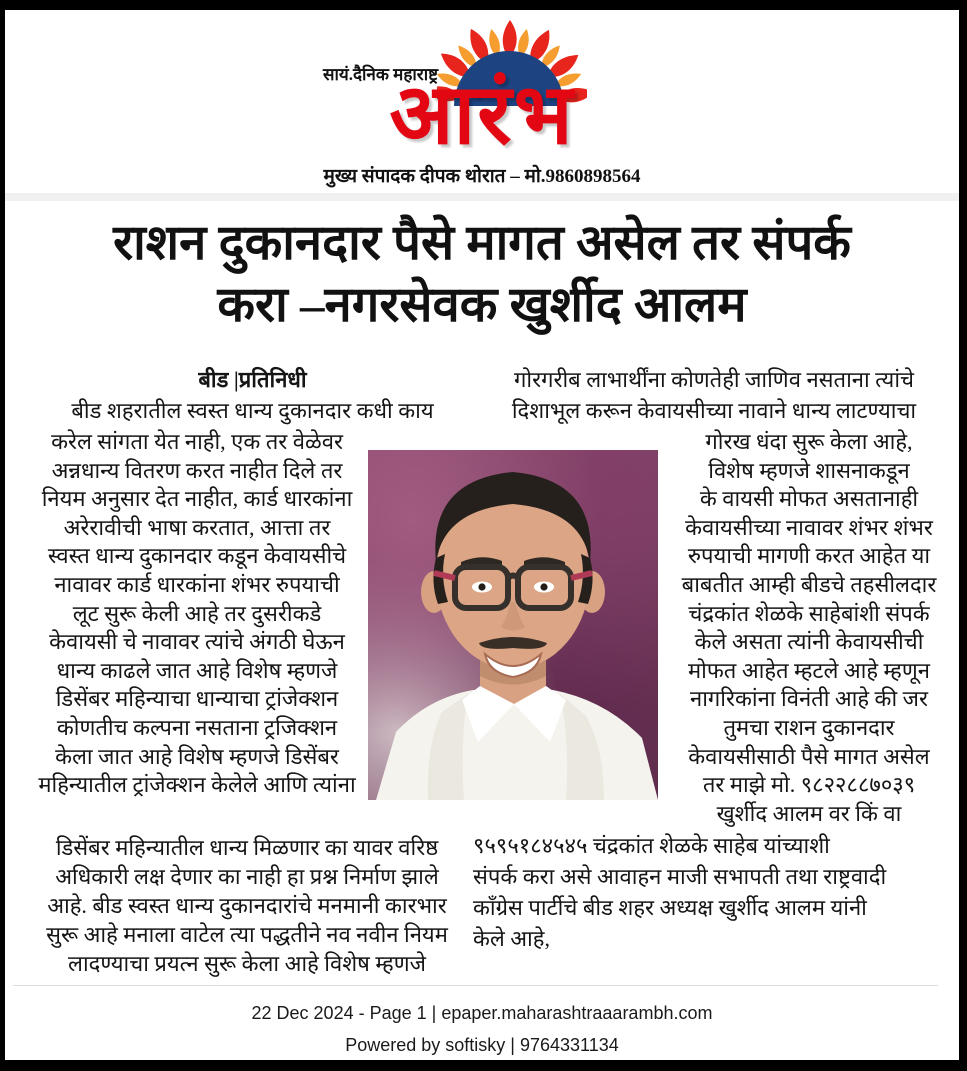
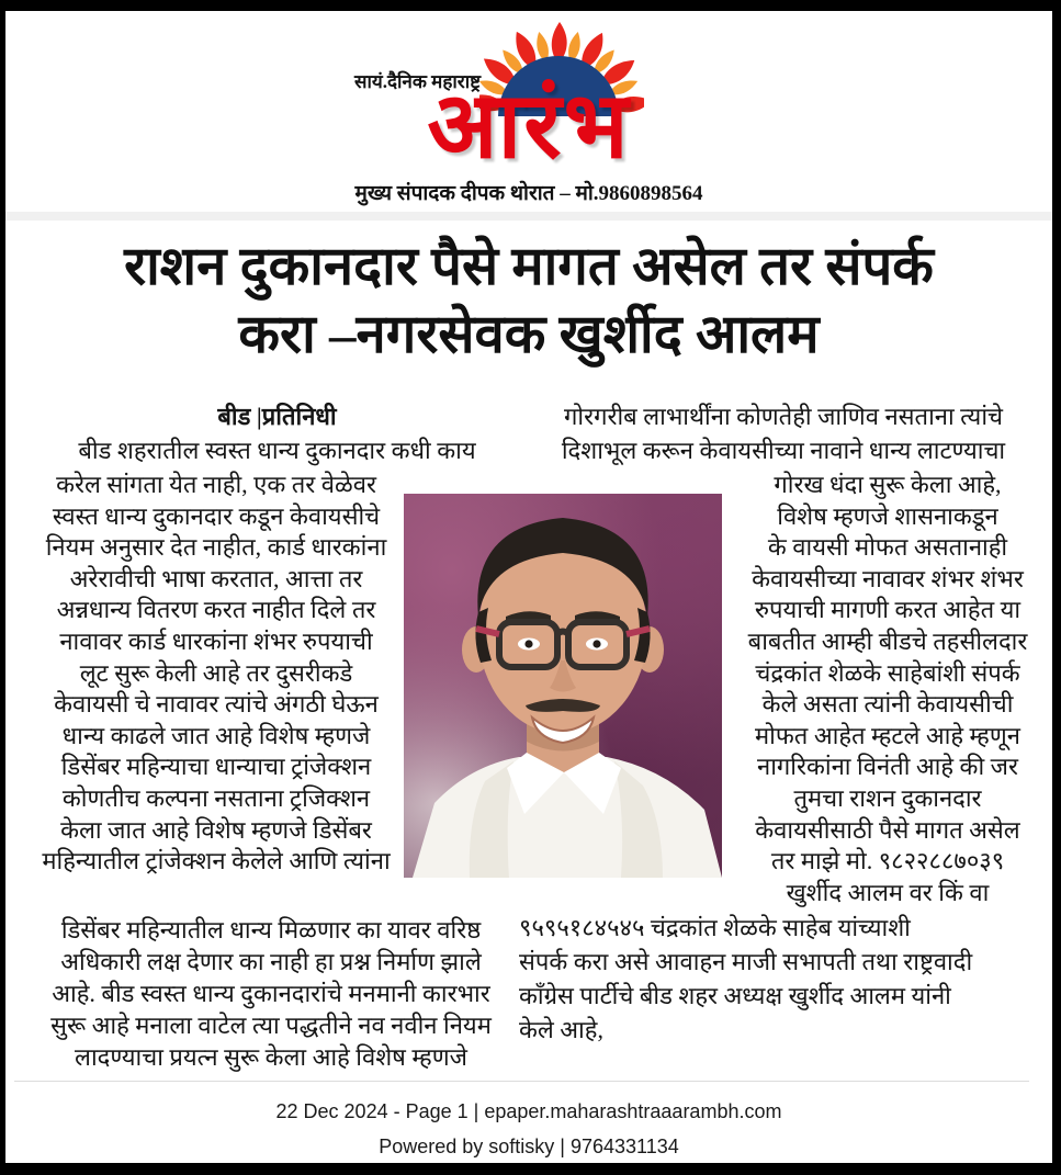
  सायं.दैनिक महाराष्ट्र
  आरंभ
  मुख्य संपादक दीपक थोरात – मो.9860898564
  राशन दुकानदार पैसे मागत असेल तर संपर्क
  करा –नगरसेवक खुर्शीद आलम
  बीड |प्रतिनिधी
  बीड शहरातील स्वस्त धान्य दुकानदार कधी काय
  करेल सांगता येत नाही, एक तर वेळेवर
- अन्नधान्य वितरण करत नाहीत दिले तर
+ स्वस्त धान्य दुकानदार कडून केवायसीचे
  नियम अनुसार देत नाहीत, कार्ड धारकांना
  अरेरावीची भाषा करतात, आत्ता तर
- स्वस्त धान्य दुकानदार कडून केवायसीचे
+ अन्नधान्य वितरण करत नाहीत दिले तर
  नावावर कार्ड धारकांना शंभर रुपयाची
  लूट सुरू केली आहे तर दुसरीकडे
  केवायसी चे नावावर त्यांचे अंगठी घेऊन
  धान्य काढले जात आहे विशेष म्हणजे
  डिसेंबर महिन्याचा धान्याचा ट्रांजेक्शन
  कोणतीच कल्पना नसताना ट्रजिक्शन
  केला जात आहे विशेष म्हणजे डिसेंबर
  महिन्यातील ट्रांजेक्शन केलेले आणि त्यांना
  डिसेंबर महिन्यातील धान्य मिळणार का यावर वरिष्ठ
  अधिकारी लक्ष देणार का नाही हा प्रश्न निर्माण झाले
  आहे. बीड स्वस्त धान्य दुकानदारांचे मनमानी कारभार
  सुरू आहे मनाला वाटेल त्या पद्धतीने नव नवीन नियम
  लादण्याचा प्रयत्न सुरू केला आहे विशेष म्हणजे
  गोरगरीब लाभार्थींना कोणतेही जाणिव नसताना त्यांचे
  दिशाभूल करून केवायसीच्या नावाने धान्य लाटण्याचा
  गोरख धंदा सुरू केला आहे,
  विशेष म्हणजे शासनाकडून
  के वायसी मोफत असतानाही
  केवायसीच्या नावावर शंभर शंभर
  रुपयाची मागणी करत आहेत या
  बाबतीत आम्ही बीडचे तहसीलदार
  चंद्रकांत शेळके साहेबांशी संपर्क
  केले असता त्यांनी केवायसीची
  मोफत आहेत म्हटले आहे म्हणून
  नागरिकांना विनंती आहे की जर
  तुमचा राशन दुकानदार
  केवायसीसाठी पैसे मागत असेल
  तर माझे मो. ९८२२८८७०३९
  खुर्शीद आलम वर किं वा
  ९५९५१८४५४५ चंद्रकांत शेळके साहेब यांच्याशी
  संपर्क करा असे आवाहन माजी सभापती तथा राष्ट्रवादी
  काँग्रेस पार्टीचे बीड शहर अध्यक्ष खुर्शीद आलम यांनी
  केले आहे,
  22 Dec 2024 - Page 1 | epaper.maharashtraaarambh.com
  Powered by softisky | 9764331134
